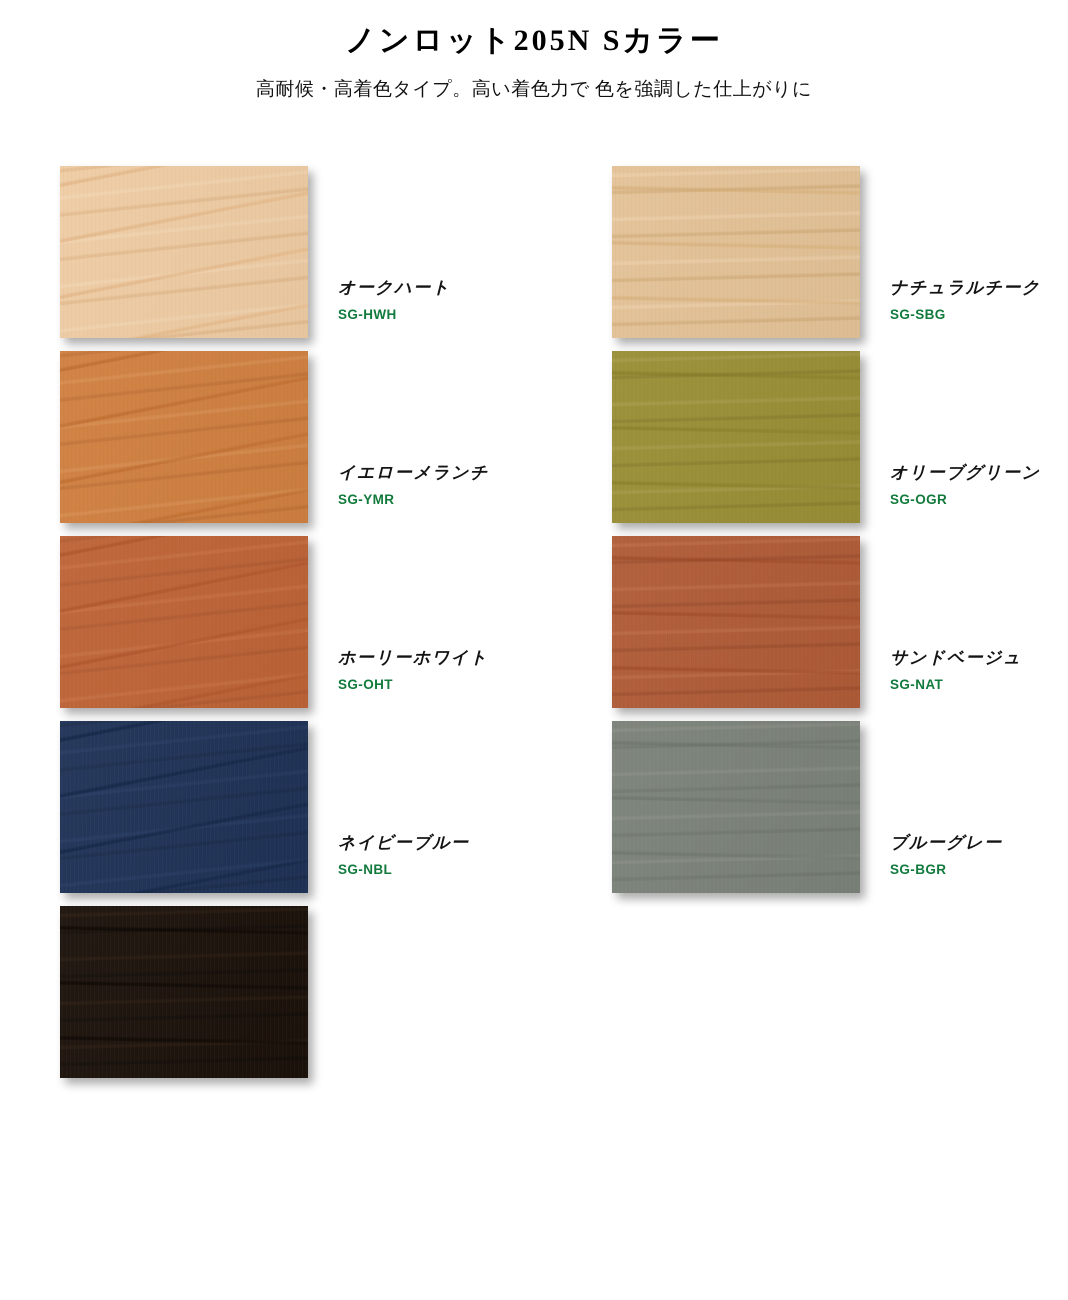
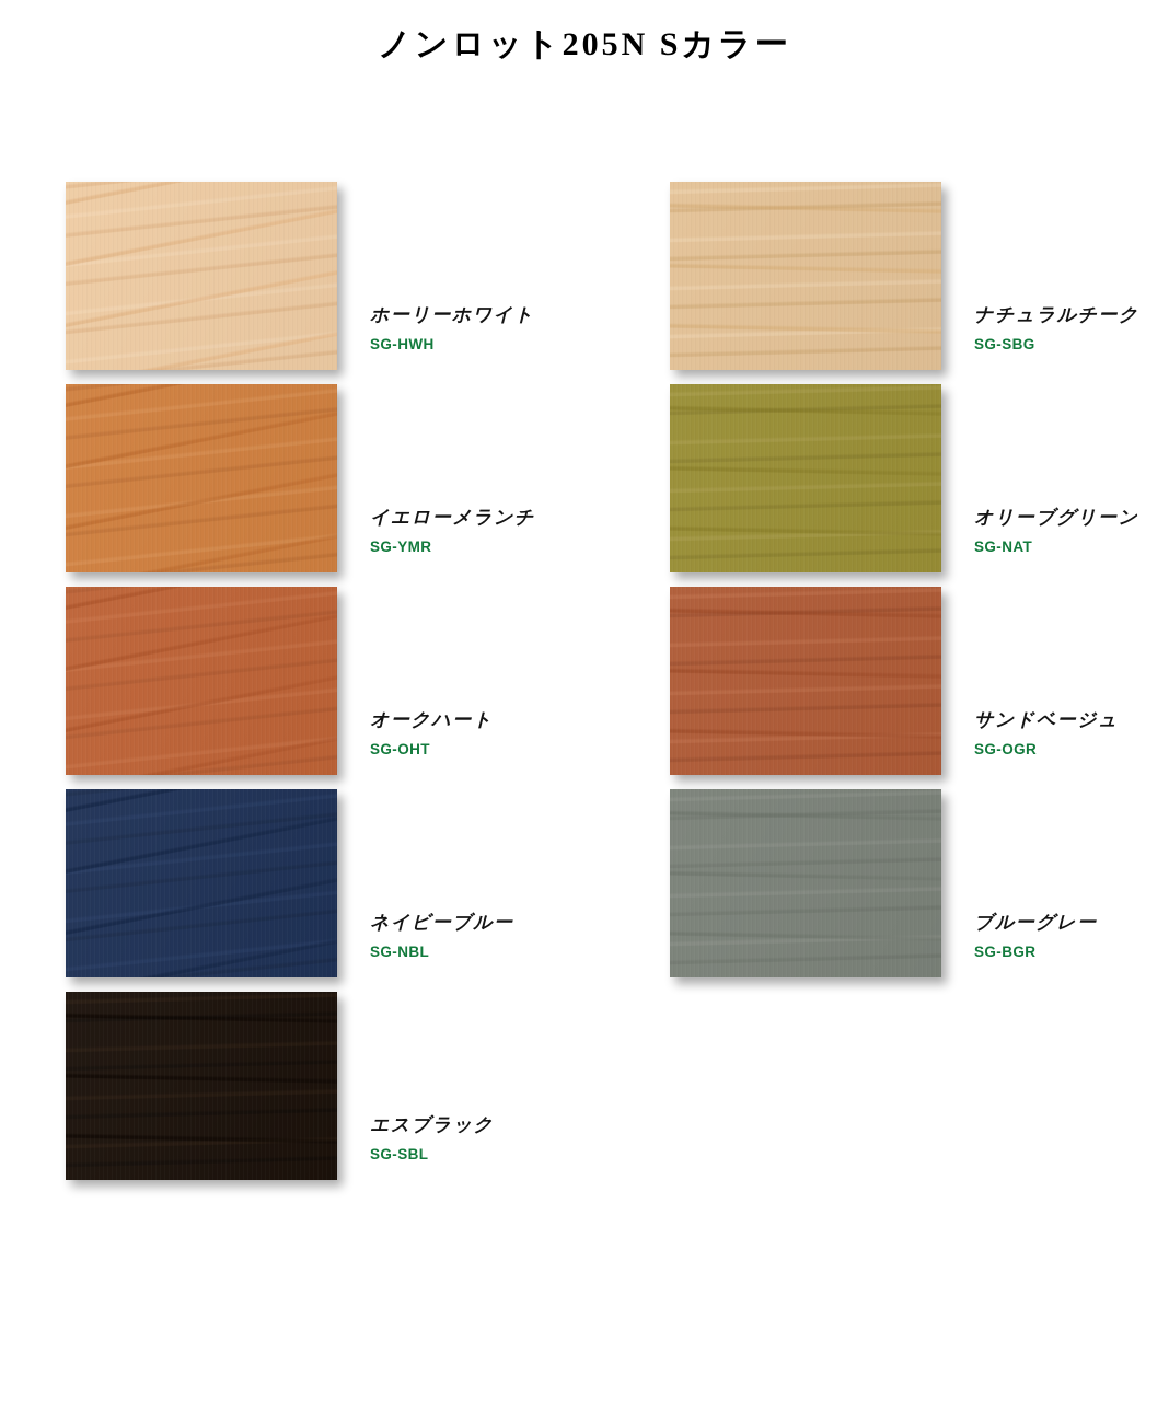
  ノンロット205N Sカラー
- 高耐候・高着色タイプ。高い着色力で 色を強調した仕上がりに
- オークハート
+ ホーリーホワイト
  SG-HWH
  ナチュラルチーク
  SG-SBG
  イエローメランチ
  SG-YMR
  オリーブグリーン
- SG-OGR
+ SG-NAT
- ホーリーホワイト
+ オークハート
  SG-OHT
  サンドベージュ
- SG-NAT
+ SG-OGR
  ネイビーブルー
  SG-NBL
  ブルーグレー
  SG-BGR
+ エスブラック
+ SG-SBL
